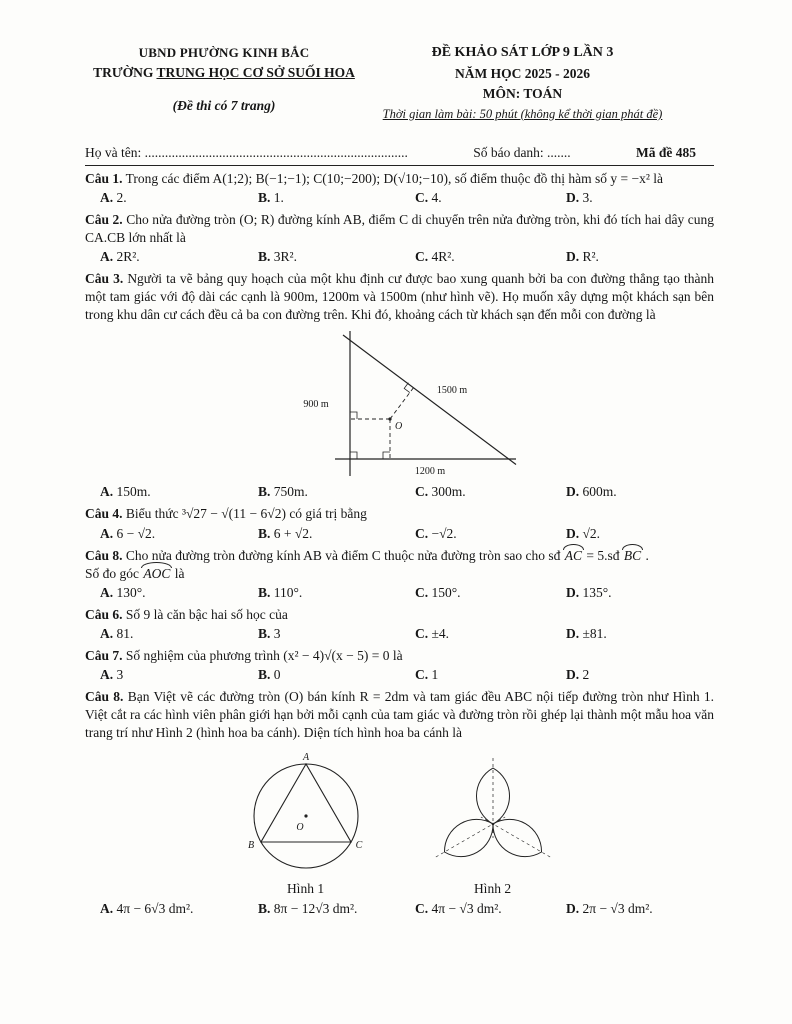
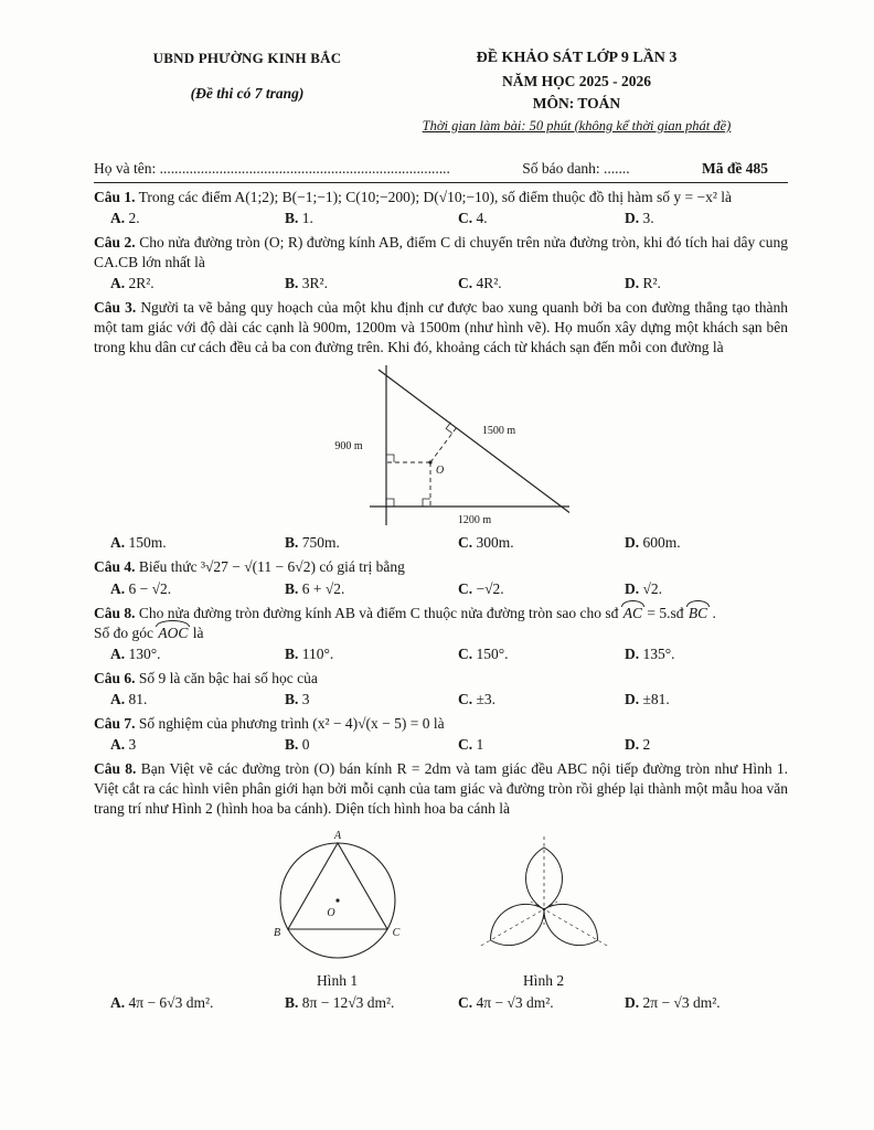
  UBND PHƯỜNG KINH BẮC
- TRƯỜNG TRUNG HỌC CƠ SỞ SUỐI HOA
  (Đề thi có 7 trang)
  ĐỀ KHẢO SÁT LỚP 9 LẦN 3
  NĂM HỌC 2025 - 2026
  MÔN: TOÁN
  Thời gian làm bài: 50 phút (không kể thời gian phát đề)
  Họ và tên: ..............................................................................
  Số báo danh: .......
  Mã đề 485
  Câu 1. Trong các điểm A(1;2); B(−1;−1); C(10;−200); D(√10;−10), số điểm thuộc đồ thị hàm số y = −x² là
  A. 2.
  B. 1.
  C. 4.
  D. 3.
  Câu 2. Cho nửa đường tròn (O; R) đường kính AB, điểm C di chuyển trên nửa đường tròn, khi đó tích hai dây cung CA.CB lớn nhất là
  A. 2R².
  B. 3R².
  C. 4R².
  D. R².
  Câu 3. Người ta vẽ bảng quy hoạch của một khu định cư được bao xung quanh bởi ba con đường thẳng tạo thành một tam giác với độ dài các cạnh là 900m, 1200m và 1500m (như hình vẽ). Họ muốn xây dựng một khách sạn bên trong khu dân cư cách đều cả ba con đường trên. Khi đó, khoảng cách từ khách sạn đến mỗi con đường là
  900 m
  1500 m
  1200 m
  O
  A. 150m.
  B. 750m.
  C. 300m.
  D. 600m.
  Câu 4. Biểu thức ³√27 − √(11 − 6√2) có giá trị bằng
  A. 6 − √2.
  B. 6 + √2.
  C. −√2.
  D. √2.
  Câu 8. Cho nửa đường tròn đường kính AB và điểm C thuộc nửa đường tròn sao cho sđ AC = 5.sđ BC .
  Số đo góc AOC là
  A. 130°.
  B. 110°.
  C. 150°.
  D. 135°.
  Câu 6. Số 9 là căn bậc hai số học của
  A. 81.
  B. 3
- C. ±4.
+ C. ±3.
  D. ±81.
  Câu 7. Số nghiệm của phương trình (x² − 4)√(x − 5) = 0 là
  A. 3
  B. 0
  C. 1
  D. 2
  Câu 8. Bạn Việt vẽ các đường tròn (O) bán kính R = 2dm và tam giác đều ABC nội tiếp đường tròn như Hình 1. Việt cắt ra các hình viên phân giới hạn bởi mỗi cạnh của tam giác và đường tròn rồi ghép lại thành một mẫu hoa văn trang trí như Hình 2 (hình hoa ba cánh). Diện tích hình hoa ba cánh là
  A
  B
  C
  O
  Hình 1
  Hình 2
  A. 4π − 6√3 dm².
  B. 8π − 12√3 dm².
  C. 4π − √3 dm².
  D. 2π − √3 dm².
